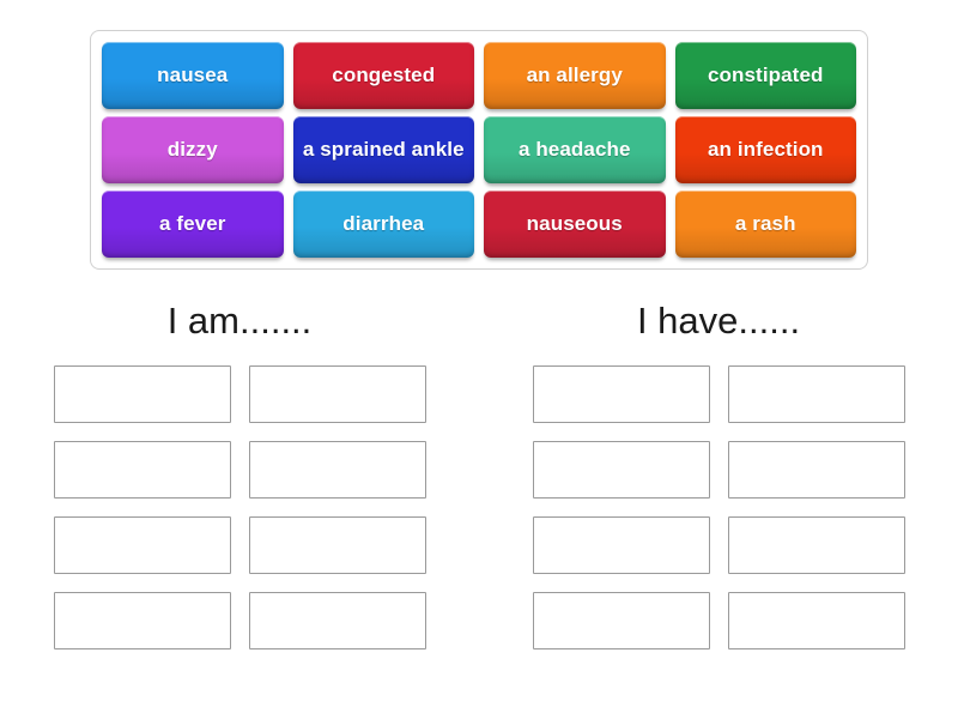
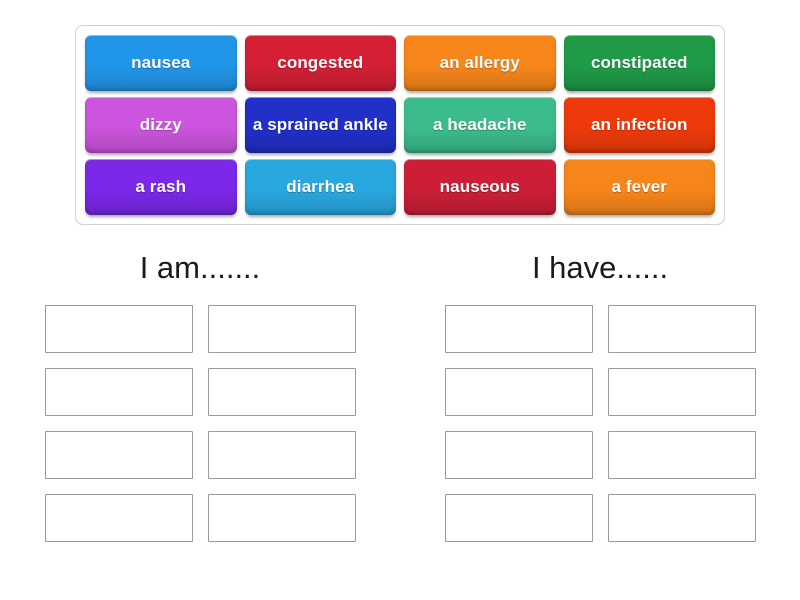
  nausea
  congested
  an allergy
  constipated
  dizzy
  a sprained ankle
  a headache
  an infection
- a fever
+ a rash
  diarrhea
  nauseous
- a rash
+ a fever
  I am.......
  I have......
